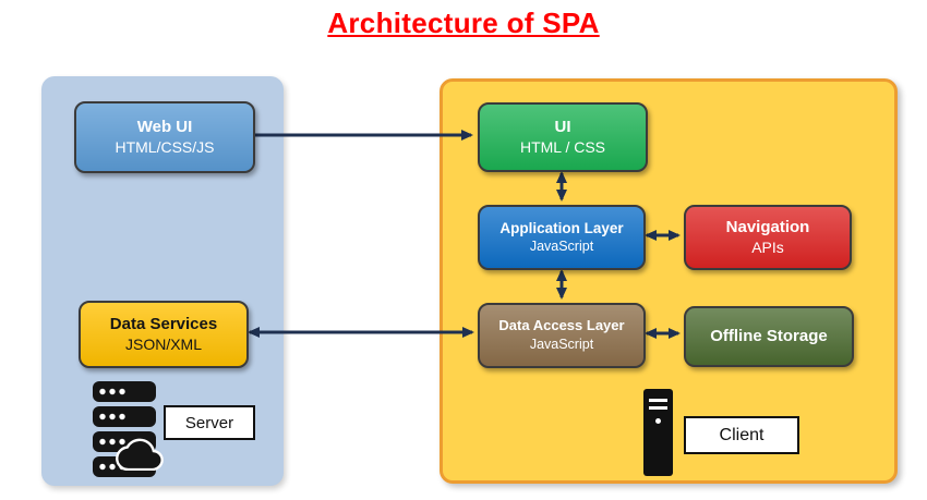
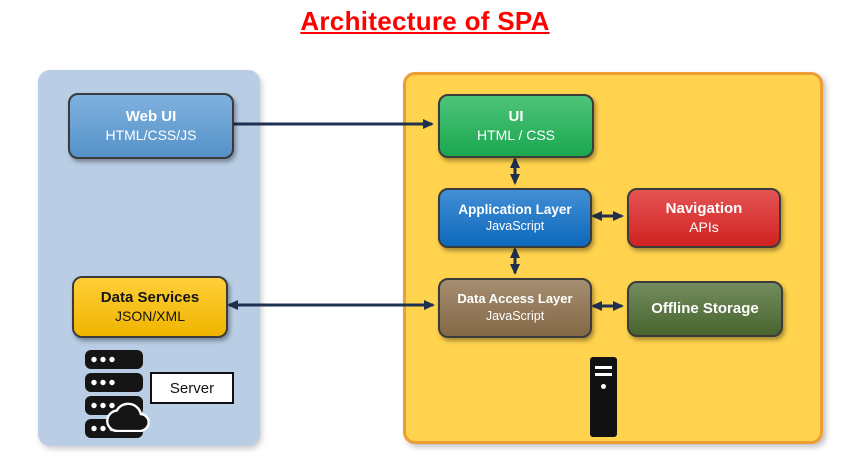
  Architecture of SPA
  Web UI
  HTML/CSS/JS
  Data Services
  JSON/XML
  Server
  UI
  HTML / CSS
  Application Layer
  JavaScript
  Navigation
  APIs
  Data Access Layer
  JavaScript
  Offline Storage
- Client
